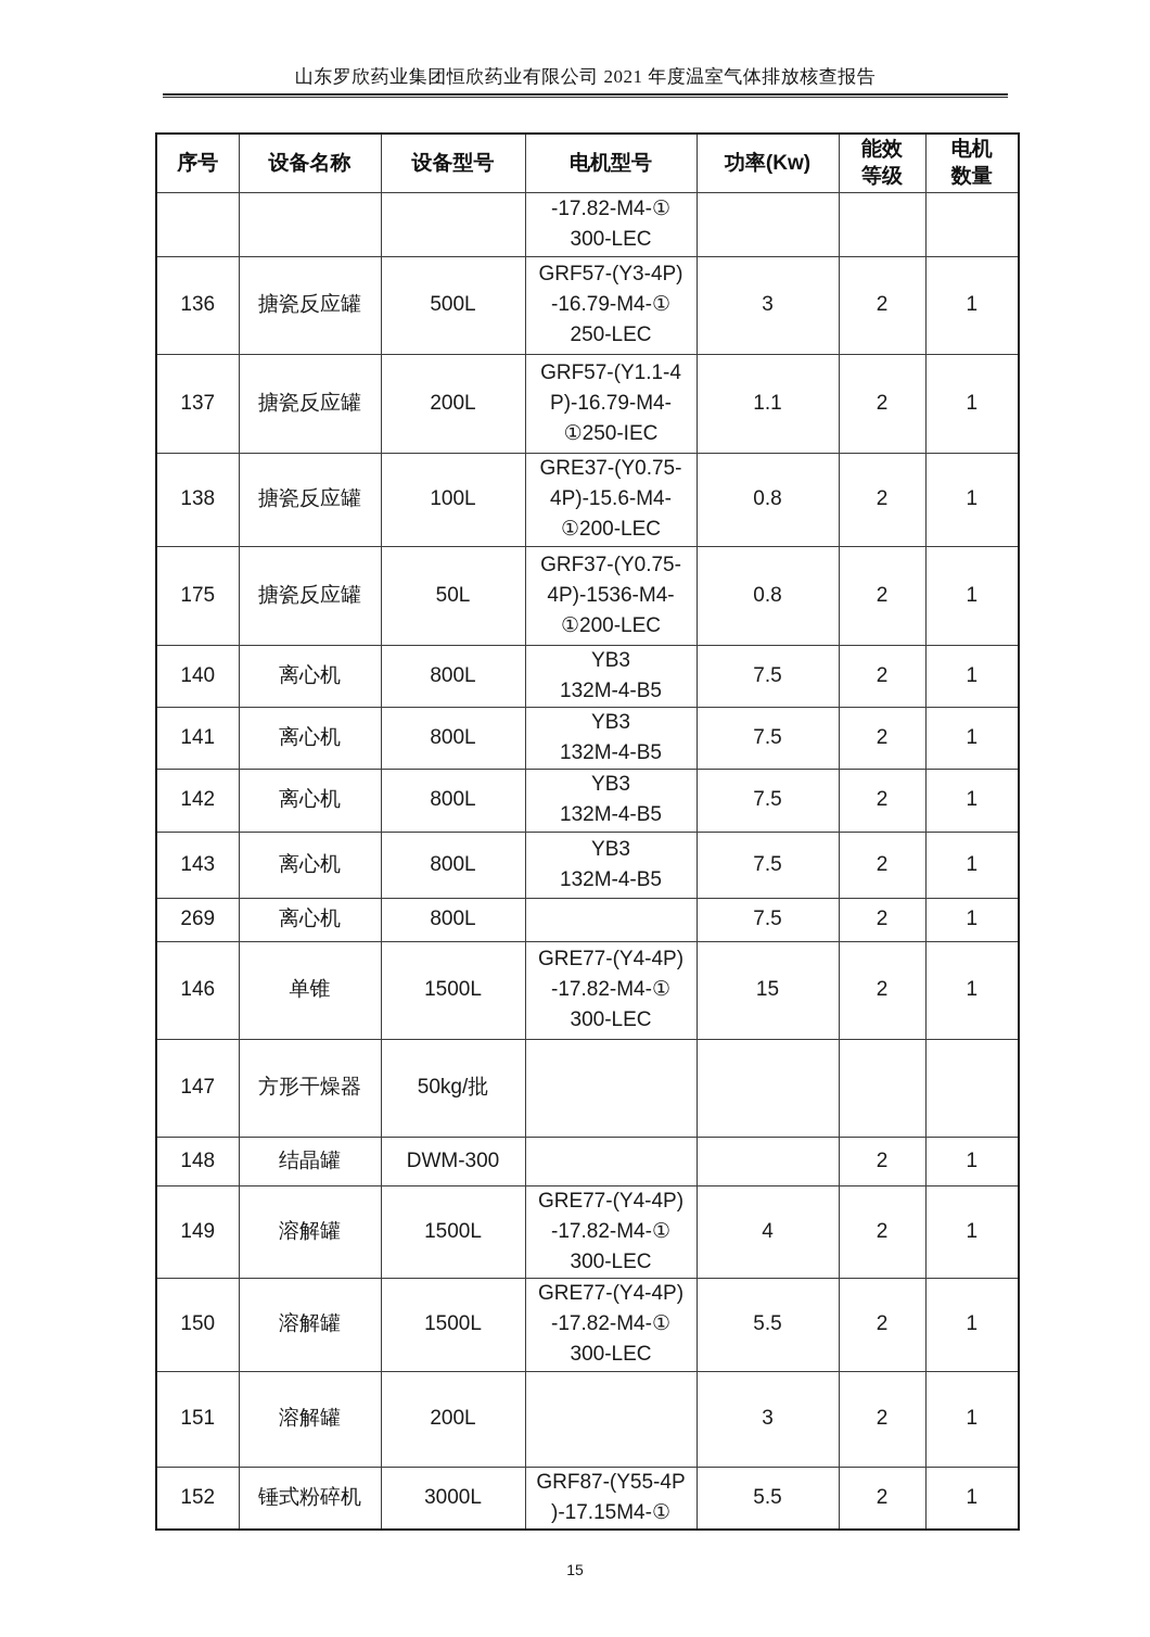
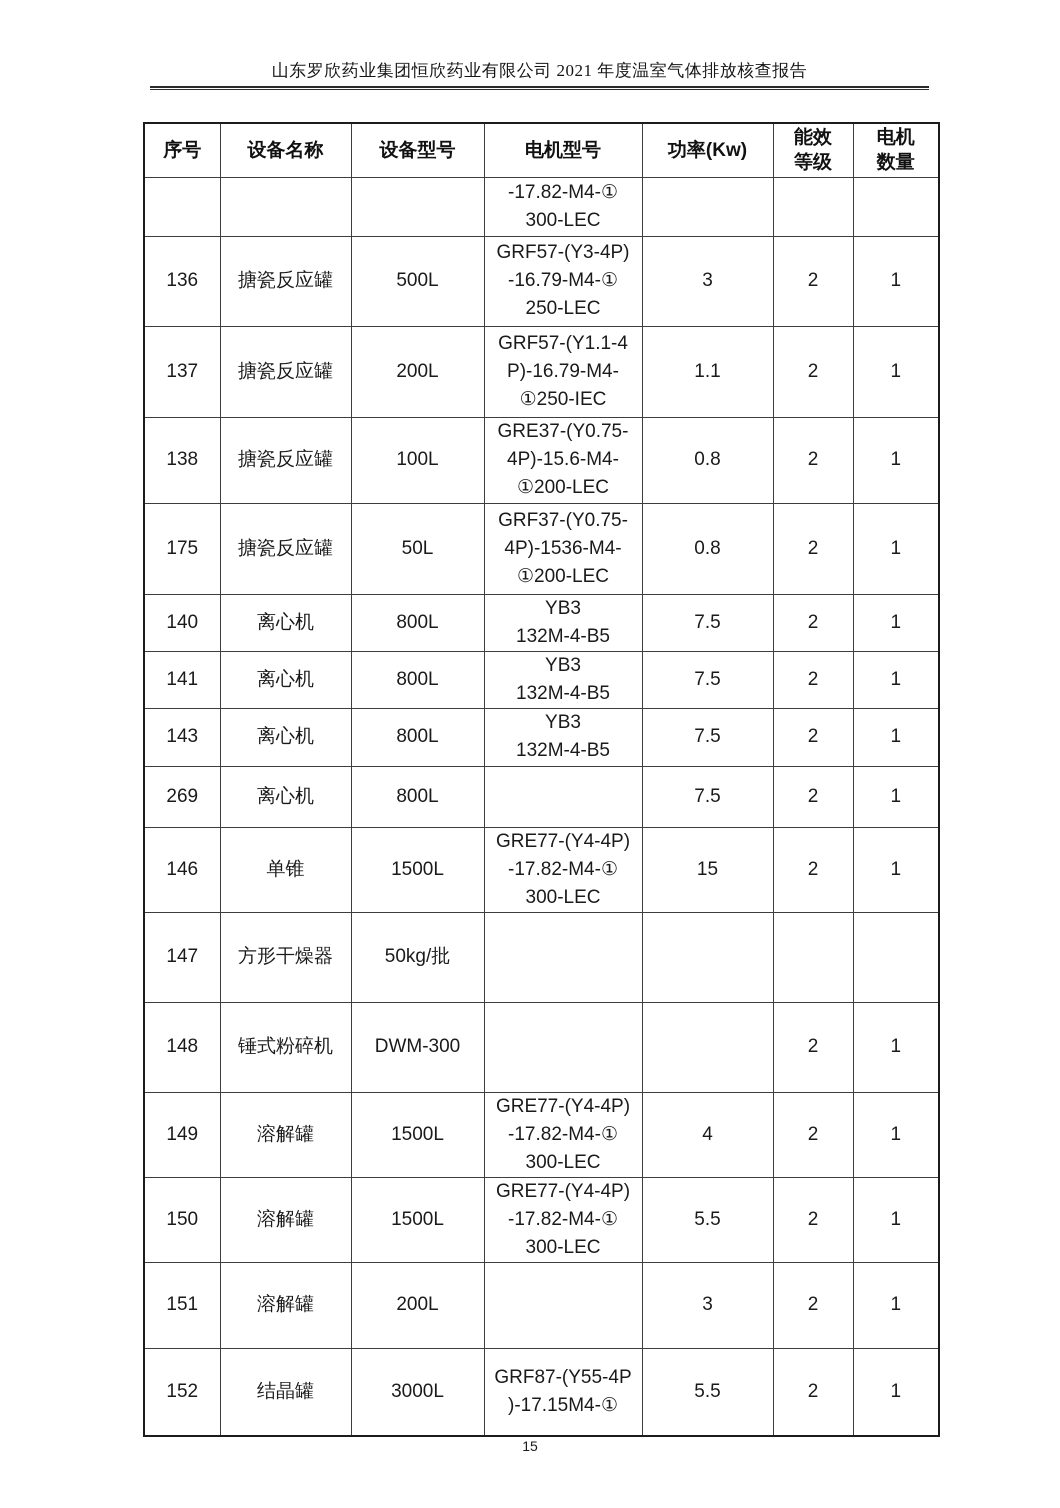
  山东罗欣药业集团恒欣药业有限公司 2021 年度温室气体排放核查报告
  序号	设备名称	设备型号	电机型号	功率(Kw)	能效 等级	电机 数量
  			-17.82-M4-① 300-LEC
  136	搪瓷反应罐	500L	GRF57-(Y3-4P) -16.79-M4-① 250-LEC	3	2	1
  137	搪瓷反应罐	200L	GRF57-(Y1.1-4 P)-16.79-M4- ①250-IEC	1.1	2	1
  138	搪瓷反应罐	100L	GRE37-(Y0.75- 4P)-15.6-M4- ①200-LEC	0.8	2	1
  175	搪瓷反应罐	50L	GRF37-(Y0.75- 4P)-1536-M4- ①200-LEC	0.8	2	1
  140	离心机	800L	YB3 132M-4-B5	7.5	2	1
  141	离心机	800L	YB3 132M-4-B5	7.5	2	1
- 142	离心机	800L	YB3 132M-4-B5	7.5	2	1
  143	离心机	800L	YB3 132M-4-B5	7.5	2	1
  269	离心机	800L		7.5	2	1
  146	单锥	1500L	GRE77-(Y4-4P) -17.82-M4-① 300-LEC	15	2	1
  147	方形干燥器	50kg/批
- 148	结晶罐	DWM-300			2	1
+ 148	锤式粉碎机	DWM-300			2	1
  149	溶解罐	1500L	GRE77-(Y4-4P) -17.82-M4-① 300-LEC	4	2	1
  150	溶解罐	1500L	GRE77-(Y4-4P) -17.82-M4-① 300-LEC	5.5	2	1
  151	溶解罐	200L		3	2	1
- 152	锤式粉碎机	3000L	GRF87-(Y55-4P )-17.15M4-①	5.5	2	1
+ 152	结晶罐	3000L	GRF87-(Y55-4P )-17.15M4-①	5.5	2	1
  15
